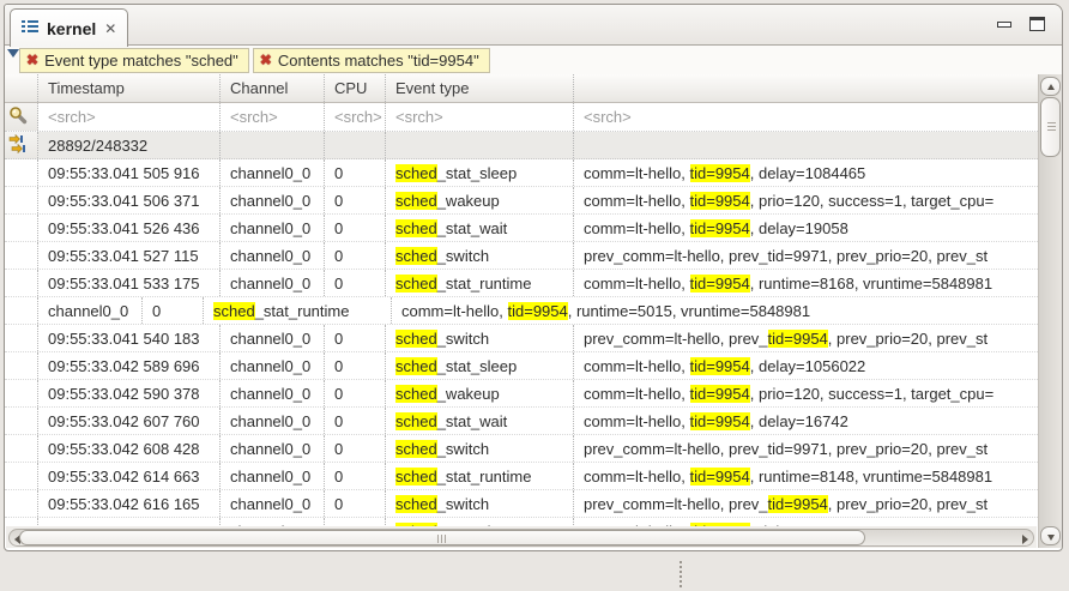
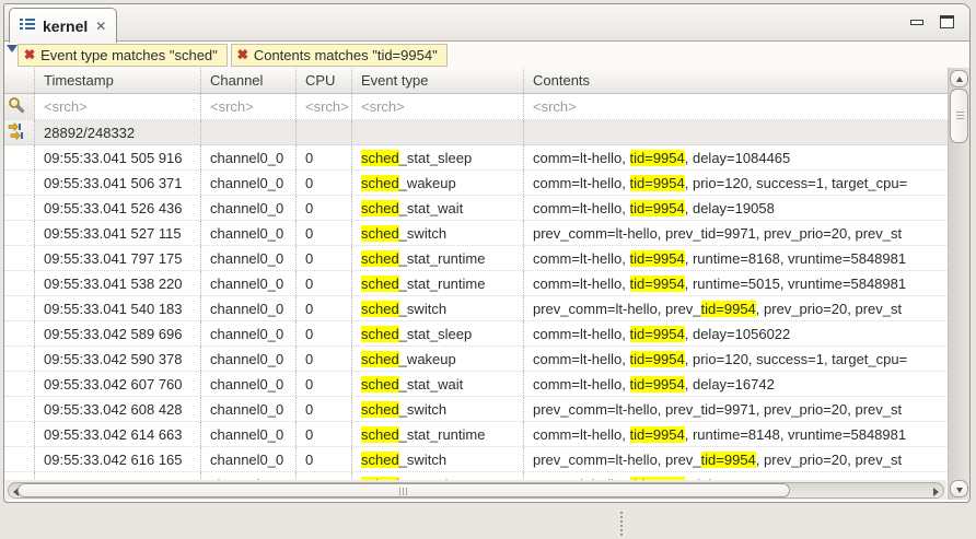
  kernel
  ✕
  ✖
  Event type matches "sched"
  ✖
  Contents matches "tid=9954"
  Timestamp
  Channel
  CPU
  Event type
+ Contents
  <srch>
  <srch>
  <srch>
  <srch>
  <srch>
  28892/248332
  09:55:33.041 505 916
  channel0_0
  0
  sched_stat_sleep
  comm=lt-hello, tid=9954, delay=1084465
  09:55:33.041 506 371
  channel0_0
  0
  sched_wakeup
  comm=lt-hello, tid=9954, prio=120, success=1, target_cpu=
  09:55:33.041 526 436
  channel0_0
  0
  sched_stat_wait
  comm=lt-hello, tid=9954, delay=19058
  09:55:33.041 527 115
  channel0_0
  0
  sched_switch
  prev_comm=lt-hello, prev_tid=9971, prev_prio=20, prev_st
- 09:55:33.041 533 175
+ 09:55:33.041 797 175
  channel0_0
  0
  sched_stat_runtime
  comm=lt-hello, tid=9954, runtime=8168, vruntime=5848981
+ 09:55:33.041 538 220
  channel0_0
  0
  sched_stat_runtime
  comm=lt-hello, tid=9954, runtime=5015, vruntime=5848981
  09:55:33.041 540 183
  channel0_0
  0
  sched_switch
  prev_comm=lt-hello, prev_tid=9954, prev_prio=20, prev_st
  09:55:33.042 589 696
  channel0_0
  0
  sched_stat_sleep
  comm=lt-hello, tid=9954, delay=1056022
  09:55:33.042 590 378
  channel0_0
  0
  sched_wakeup
  comm=lt-hello, tid=9954, prio=120, success=1, target_cpu=
  09:55:33.042 607 760
  channel0_0
  0
  sched_stat_wait
  comm=lt-hello, tid=9954, delay=16742
  09:55:33.042 608 428
  channel0_0
  0
  sched_switch
  prev_comm=lt-hello, prev_tid=9971, prev_prio=20, prev_st
  09:55:33.042 614 663
  channel0_0
  0
  sched_stat_runtime
  comm=lt-hello, tid=9954, runtime=8148, vruntime=5848981
  09:55:33.042 616 165
  channel0_0
  0
  sched_switch
  prev_comm=lt-hello, prev_tid=9954, prev_prio=20, prev_st
